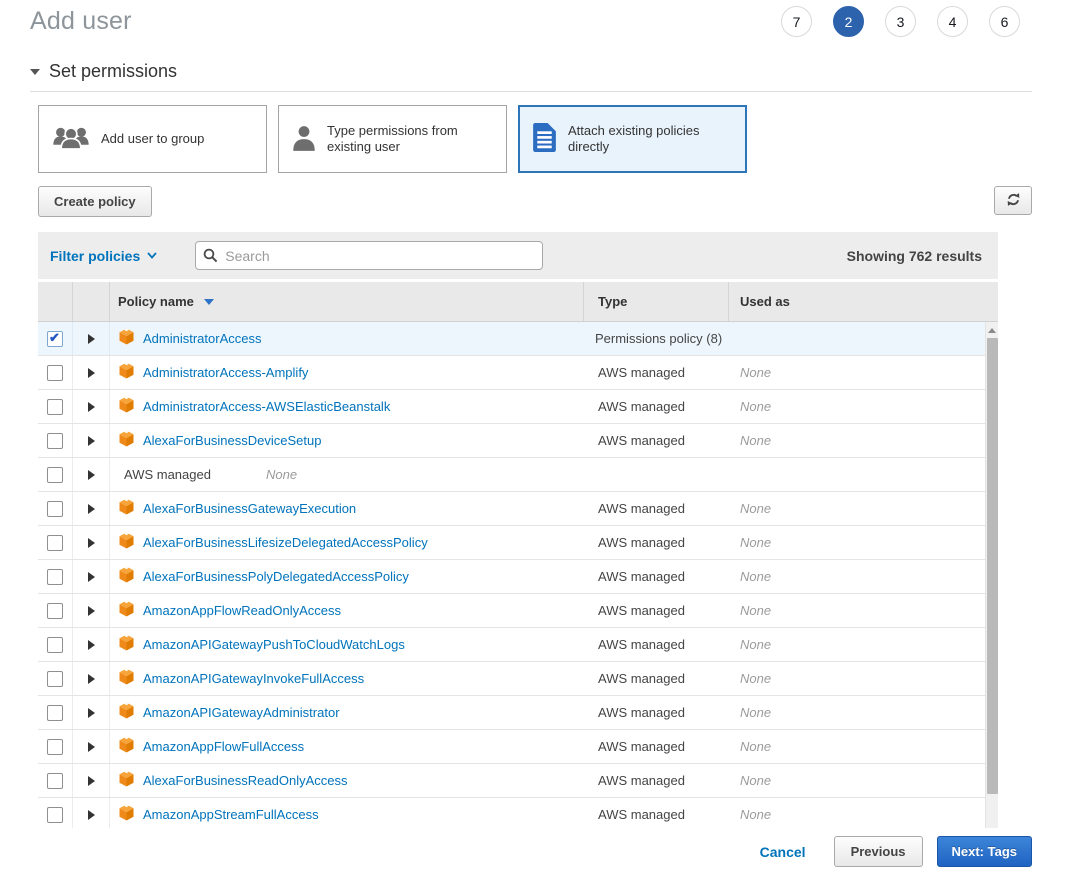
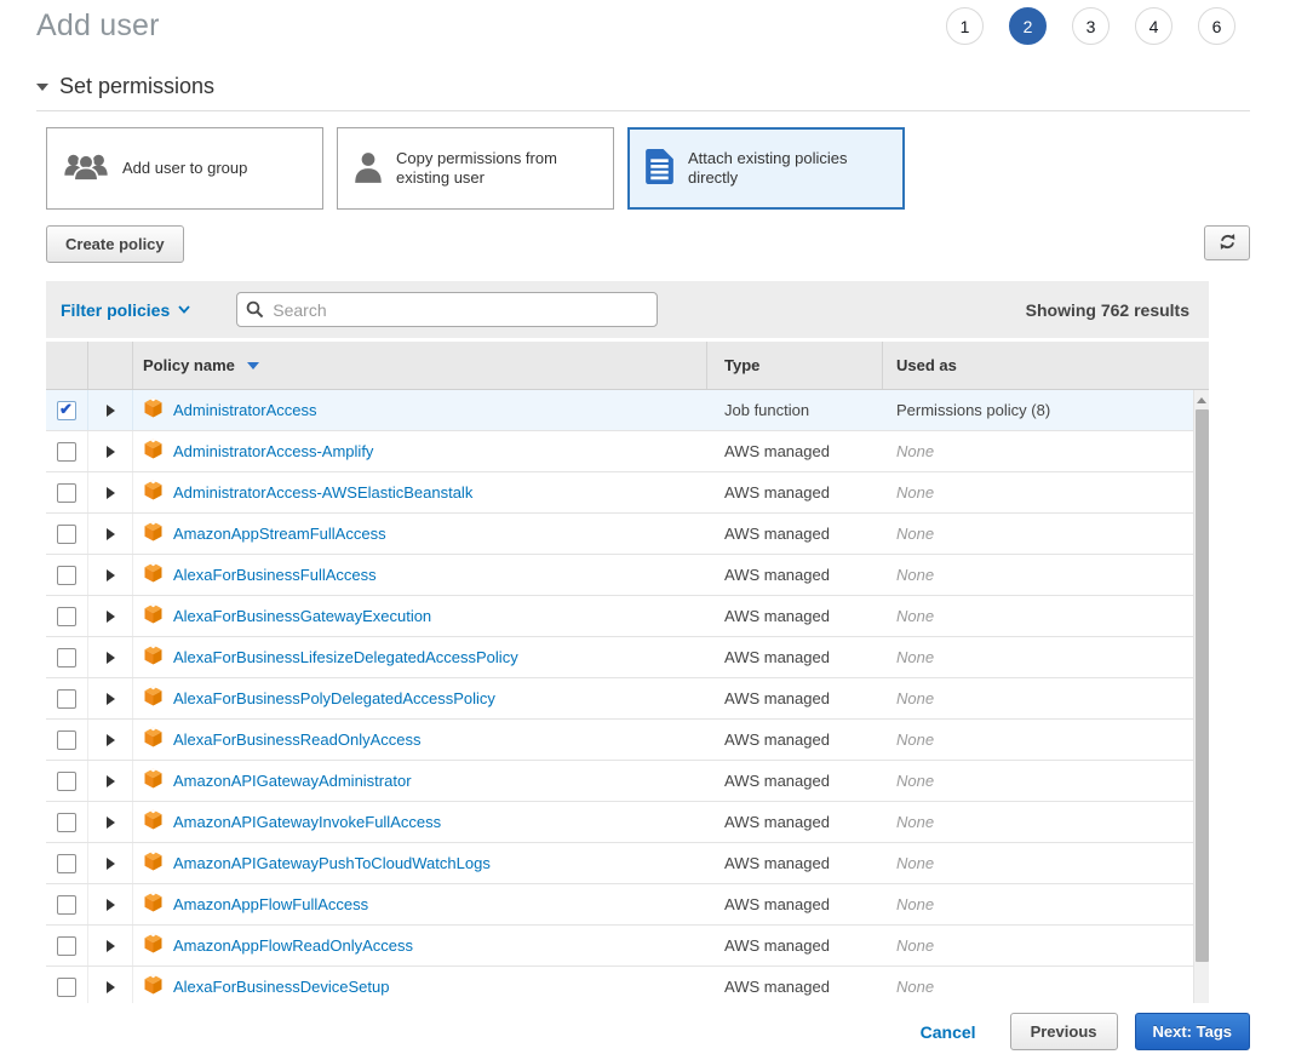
  Add user
- 7
+ 1
  2
  3
  4
  6
  Set permissions
  Add user to group
- Type permissions from existing user
+ Copy permissions from existing user
  Attach existing policies directly
  Create policy
  Filter policies
  Search
  Showing 762 results
  Policy name
  Type
  Used as
  AdministratorAccess
+ Job function
  Permissions policy (8)
  AdministratorAccess-Amplify
  AWS managed
  None
  AdministratorAccess-AWSElasticBeanstalk
  AWS managed
  None
- AlexaForBusinessDeviceSetup
+ AmazonAppStreamFullAccess
  AWS managed
  None
+ AlexaForBusinessFullAccess
  AWS managed
  None
  AlexaForBusinessGatewayExecution
  AWS managed
  None
  AlexaForBusinessLifesizeDelegatedAccessPolicy
  AWS managed
  None
  AlexaForBusinessPolyDelegatedAccessPolicy
  AWS managed
  None
- AmazonAppFlowReadOnlyAccess
+ AlexaForBusinessReadOnlyAccess
  AWS managed
  None
- AmazonAPIGatewayPushToCloudWatchLogs
+ AmazonAPIGatewayAdministrator
  AWS managed
  None
  AmazonAPIGatewayInvokeFullAccess
  AWS managed
  None
- AmazonAPIGatewayAdministrator
+ AmazonAPIGatewayPushToCloudWatchLogs
  AWS managed
  None
  AmazonAppFlowFullAccess
  AWS managed
  None
- AlexaForBusinessReadOnlyAccess
+ AmazonAppFlowReadOnlyAccess
  AWS managed
  None
- AmazonAppStreamFullAccess
+ AlexaForBusinessDeviceSetup
  AWS managed
  None
  Cancel
  Previous
  Next: Tags
